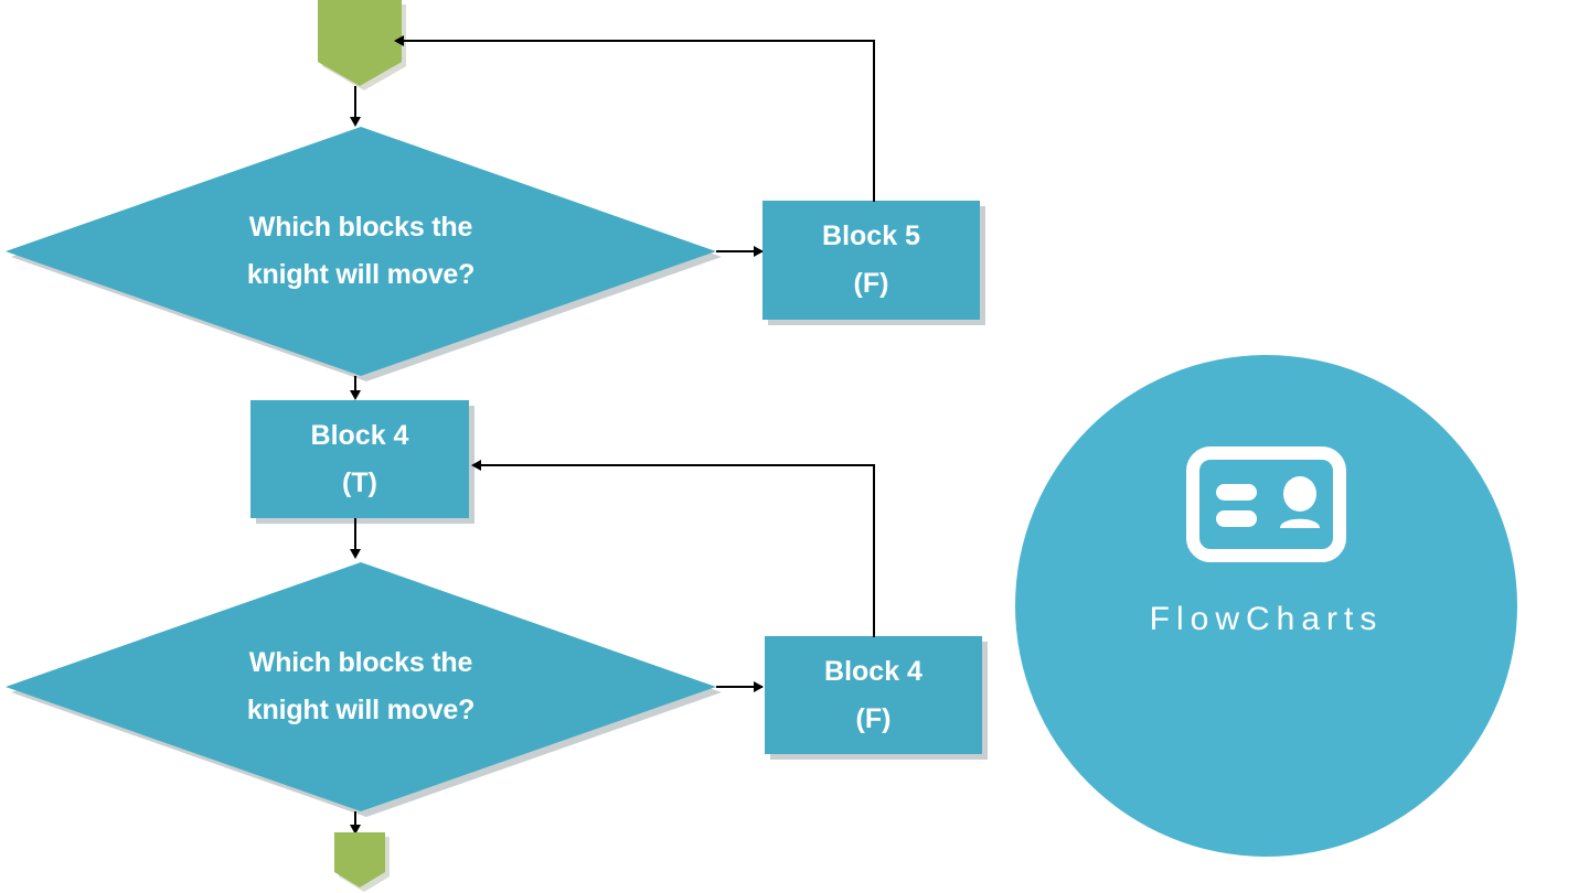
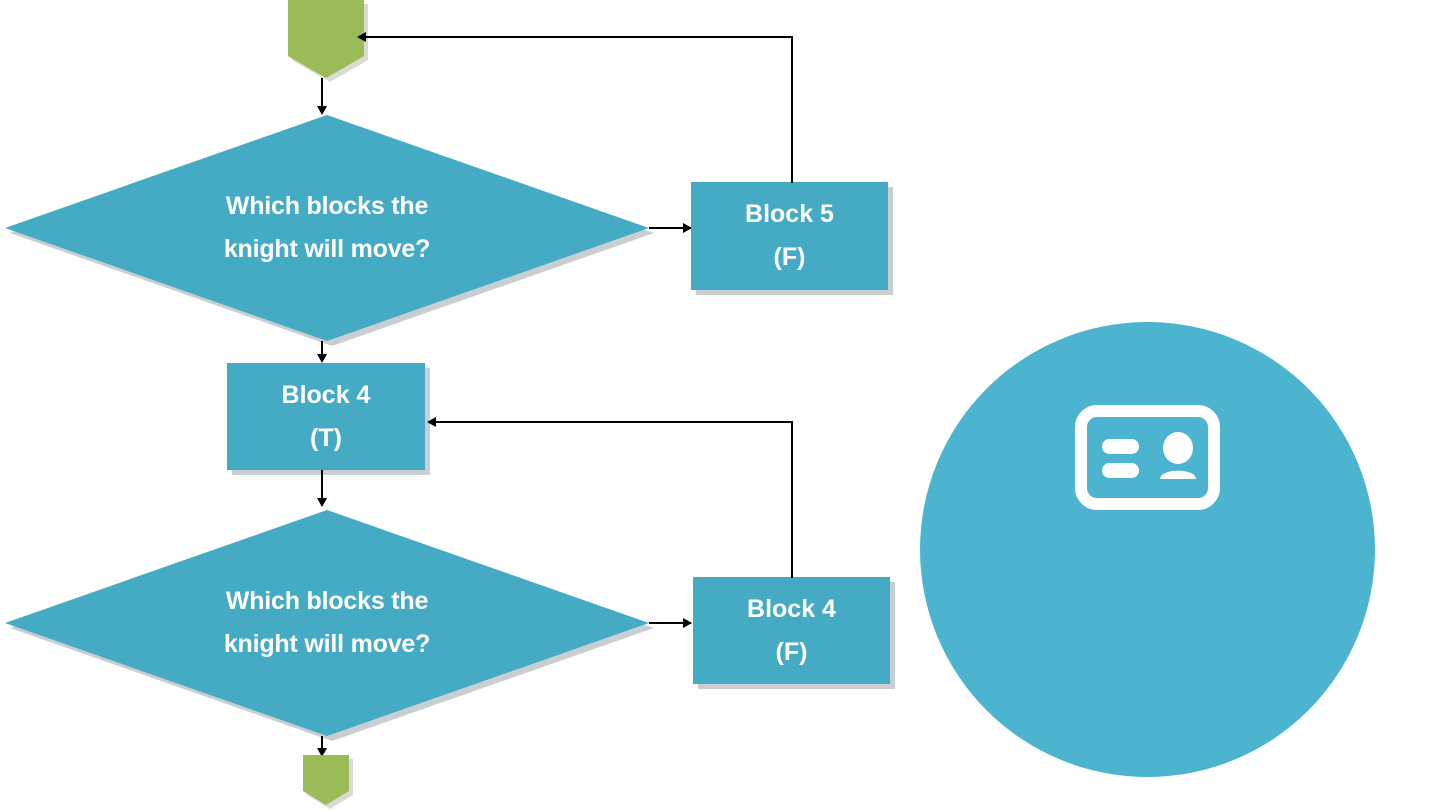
  Which blocks the
  knight will move?
  Block 5
  (F)
  Block 4
  (T)
  Which blocks the
  knight will move?
  Block 4
  (F)
- FlowCharts
